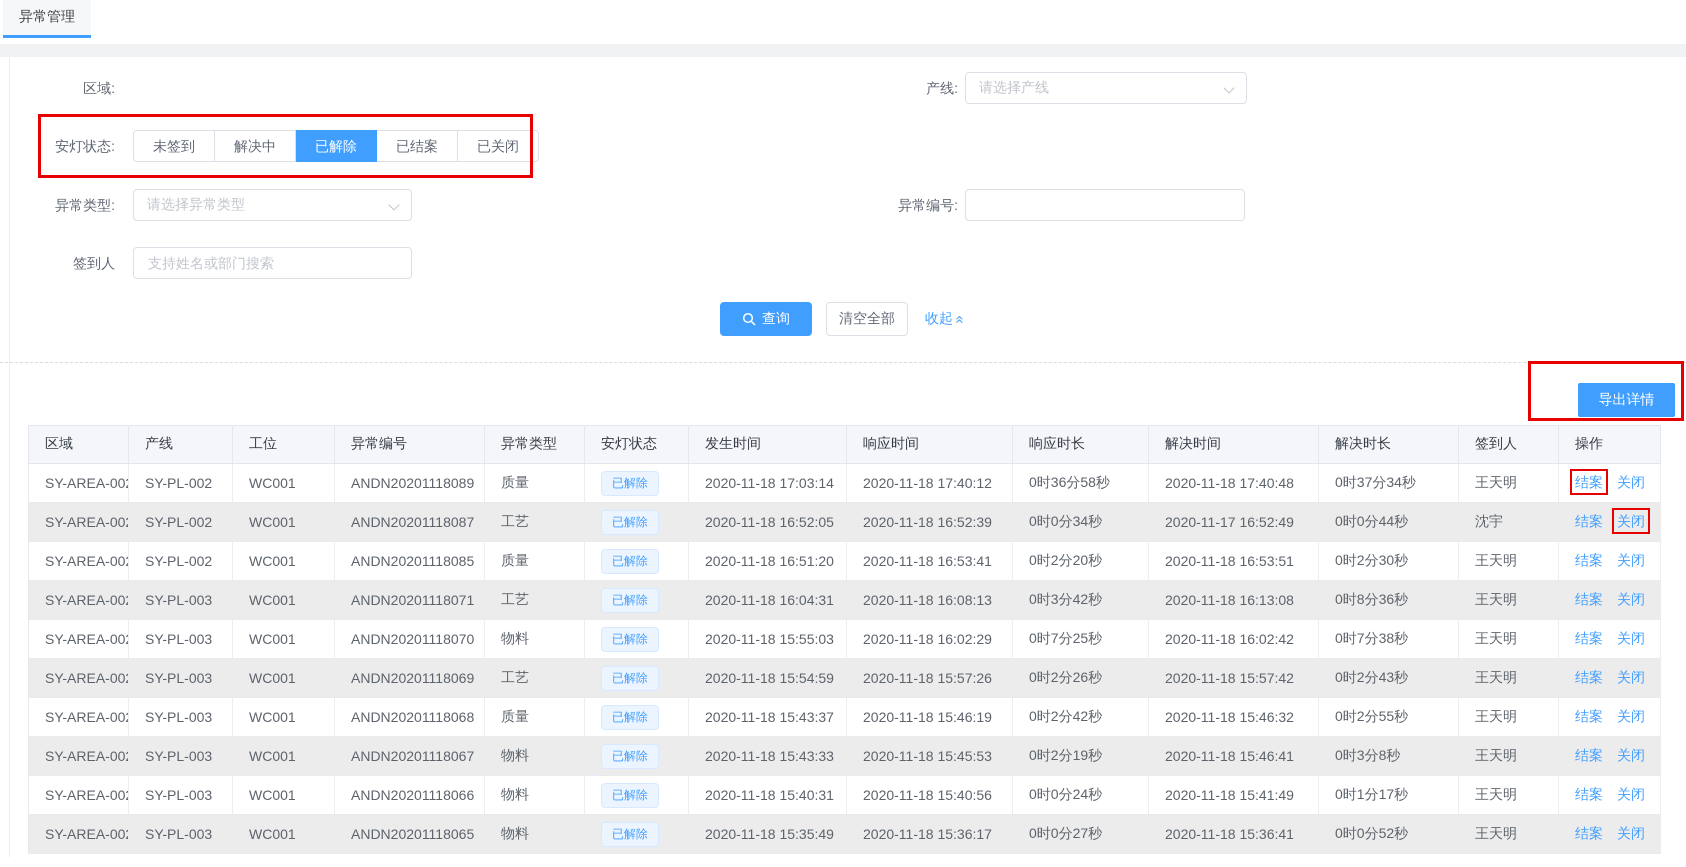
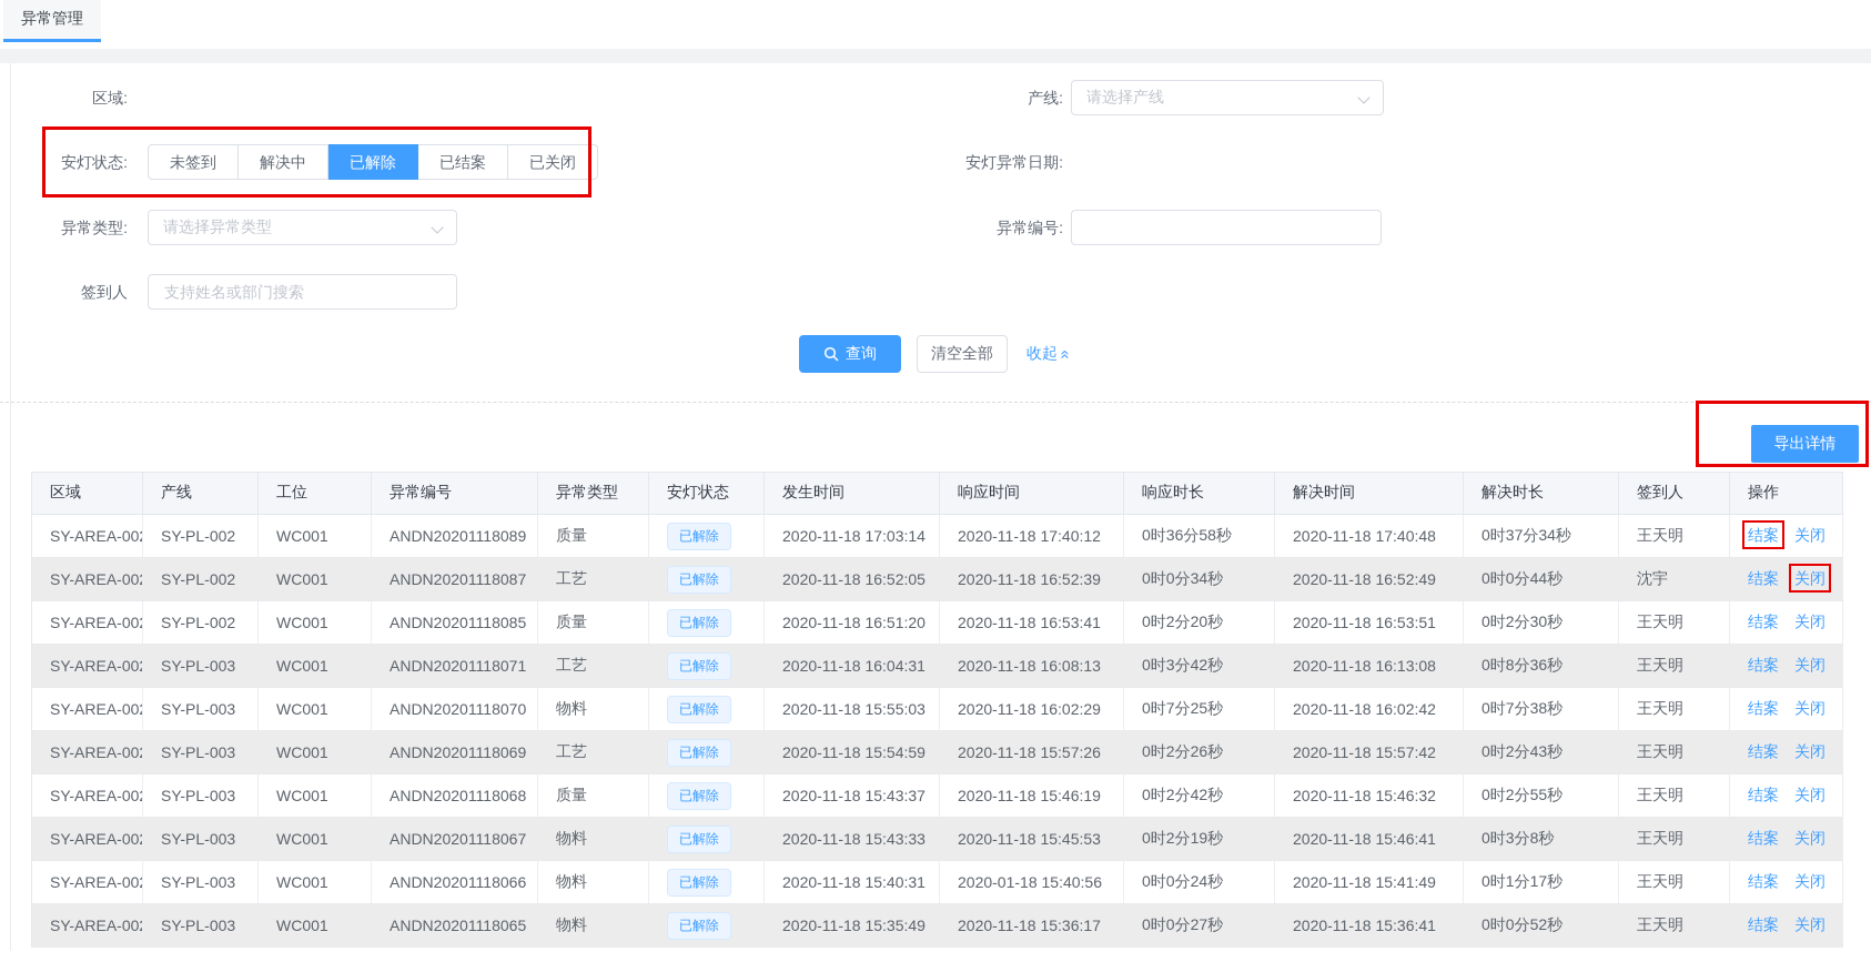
  异常管理
  区域:
  产线:
  请选择产线
  安灯状态:
  未签到
  解决中
  已解除
  已结案
  已关闭
+ 安灯异常日期:
  异常类型:
  请选择异常类型
  异常编号:
  签到人
  支持姓名或部门搜索
  查询
  清空全部
  收起
  导出详情
  区域	产线	工位	异常编号	异常类型	安灯状态	发生时间	响应时间	响应时长	解决时间	解决时长	签到人	操作
  SY-AREA-00	SY-PL-002	WC001	ANDN20201118089	质量	已解除	2020-11-18 17:03:14	2020-11-18 17:40:12	0时36分58秒	2020-11-18 17:40:48	0时37分34秒	王天明	结案 关闭
- SY-AREA-00	SY-PL-002	WC001	ANDN20201118087	工艺	已解除	2020-11-18 16:52:05	2020-11-18 16:52:39	0时0分34秒	2020-11-17 16:52:49	0时0分44秒	沈宇	结案 关闭
+ SY-AREA-00	SY-PL-002	WC001	ANDN20201118087	工艺	已解除	2020-11-18 16:52:05	2020-11-18 16:52:39	0时0分34秒	2020-11-18 16:52:49	0时0分44秒	沈宇	结案 关闭
  SY-AREA-00	SY-PL-002	WC001	ANDN20201118085	质量	已解除	2020-11-18 16:51:20	2020-11-18 16:53:41	0时2分20秒	2020-11-18 16:53:51	0时2分30秒	王天明	结案 关闭
  SY-AREA-00	SY-PL-003	WC001	ANDN20201118071	工艺	已解除	2020-11-18 16:04:31	2020-11-18 16:08:13	0时3分42秒	2020-11-18 16:13:08	0时8分36秒	王天明	结案 关闭
  SY-AREA-00	SY-PL-003	WC001	ANDN20201118070	物料	已解除	2020-11-18 15:55:03	2020-11-18 16:02:29	0时7分25秒	2020-11-18 16:02:42	0时7分38秒	王天明	结案 关闭
  SY-AREA-00	SY-PL-003	WC001	ANDN20201118069	工艺	已解除	2020-11-18 15:54:59	2020-11-18 15:57:26	0时2分26秒	2020-11-18 15:57:42	0时2分43秒	王天明	结案 关闭
  SY-AREA-00	SY-PL-003	WC001	ANDN20201118068	质量	已解除	2020-11-18 15:43:37	2020-11-18 15:46:19	0时2分42秒	2020-11-18 15:46:32	0时2分55秒	王天明	结案 关闭
  SY-AREA-00	SY-PL-003	WC001	ANDN20201118067	物料	已解除	2020-11-18 15:43:33	2020-11-18 15:45:53	0时2分19秒	2020-11-18 15:46:41	0时3分8秒	王天明	结案 关闭
- SY-AREA-00	SY-PL-003	WC001	ANDN20201118066	物料	已解除	2020-11-18 15:40:31	2020-11-18 15:40:56	0时0分24秒	2020-11-18 15:41:49	0时1分17秒	王天明	结案 关闭
+ SY-AREA-00	SY-PL-003	WC001	ANDN20201118066	物料	已解除	2020-11-18 15:40:31	2020-01-18 15:40:56	0时0分24秒	2020-11-18 15:41:49	0时1分17秒	王天明	结案 关闭
  SY-AREA-00	SY-PL-003	WC001	ANDN20201118065	物料	已解除	2020-11-18 15:35:49	2020-11-18 15:36:17	0时0分27秒	2020-11-18 15:36:41	0时0分52秒	王天明	结案 关闭
